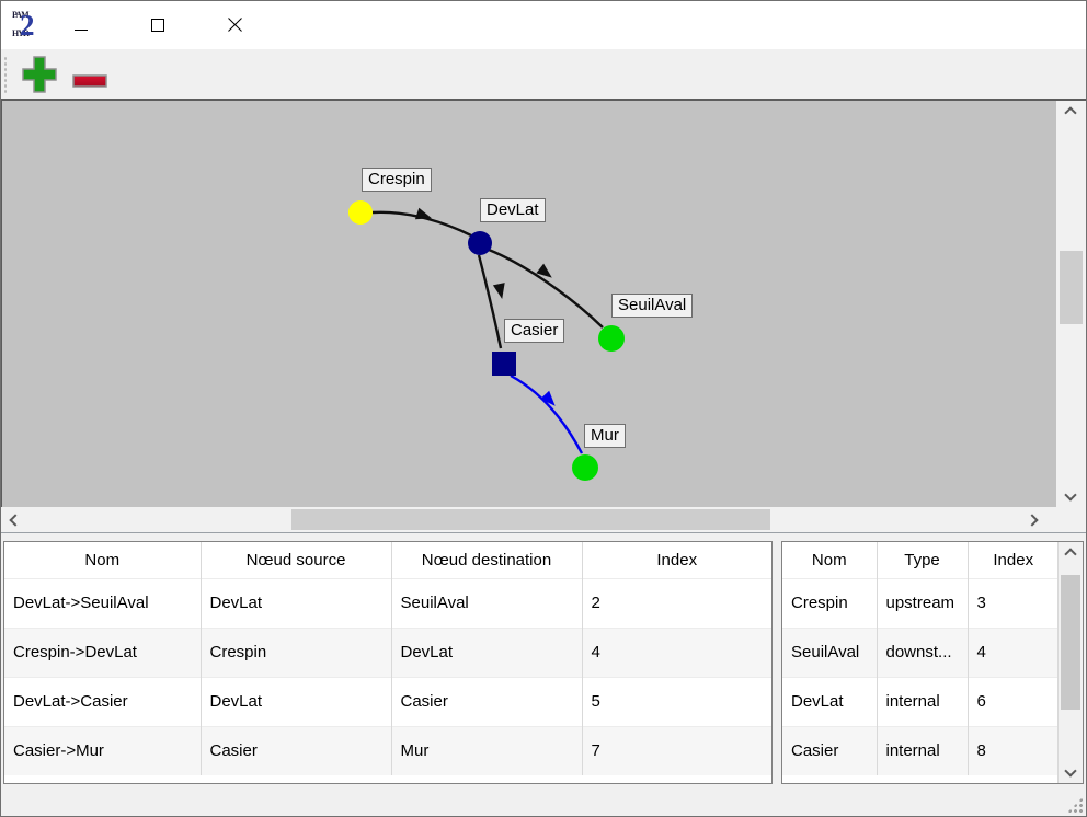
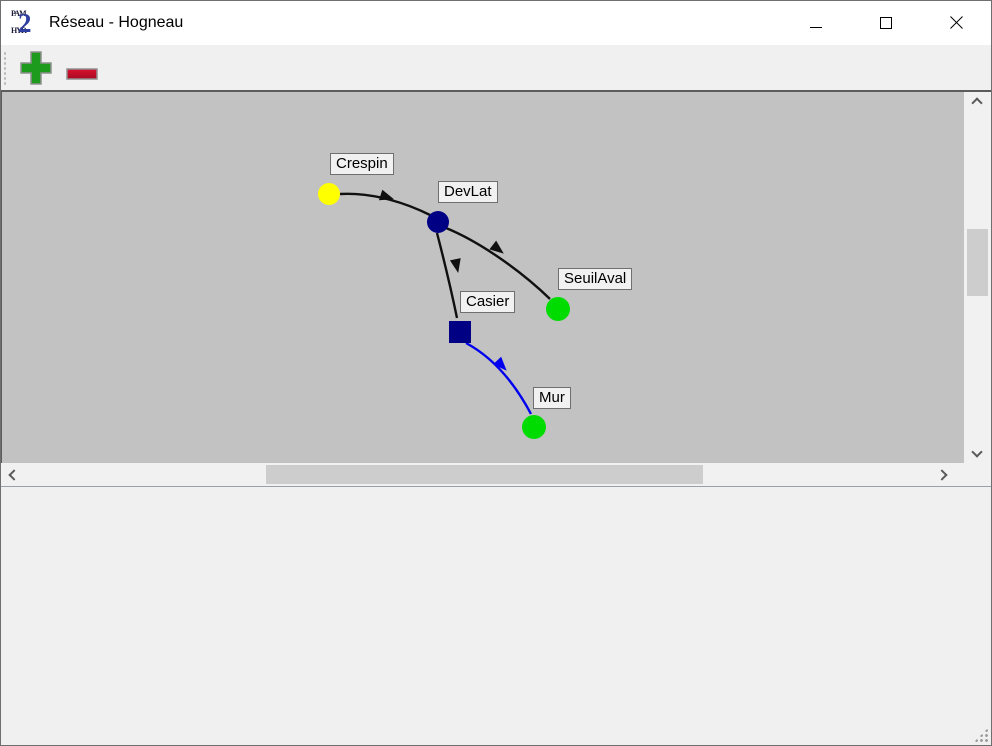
  PAM
  HYR
  2
+ Réseau - Hogneau
  Crespin
  DevLat
  SeuilAval
  Casier
  Mur
- Nom	Nœud source	Nœud destination	Index
- DevLat->SeuilAval	DevLat	SeuilAval	2
- Crespin->DevLat	Crespin	DevLat	4
- DevLat->Casier	DevLat	Casier	5
- Casier->Mur	Casier	Mur	7
- Nom	Type	Index
- Crespin	upstream	3
- SeuilAval	downst...	4
- DevLat	internal	6
- Casier	internal	8
